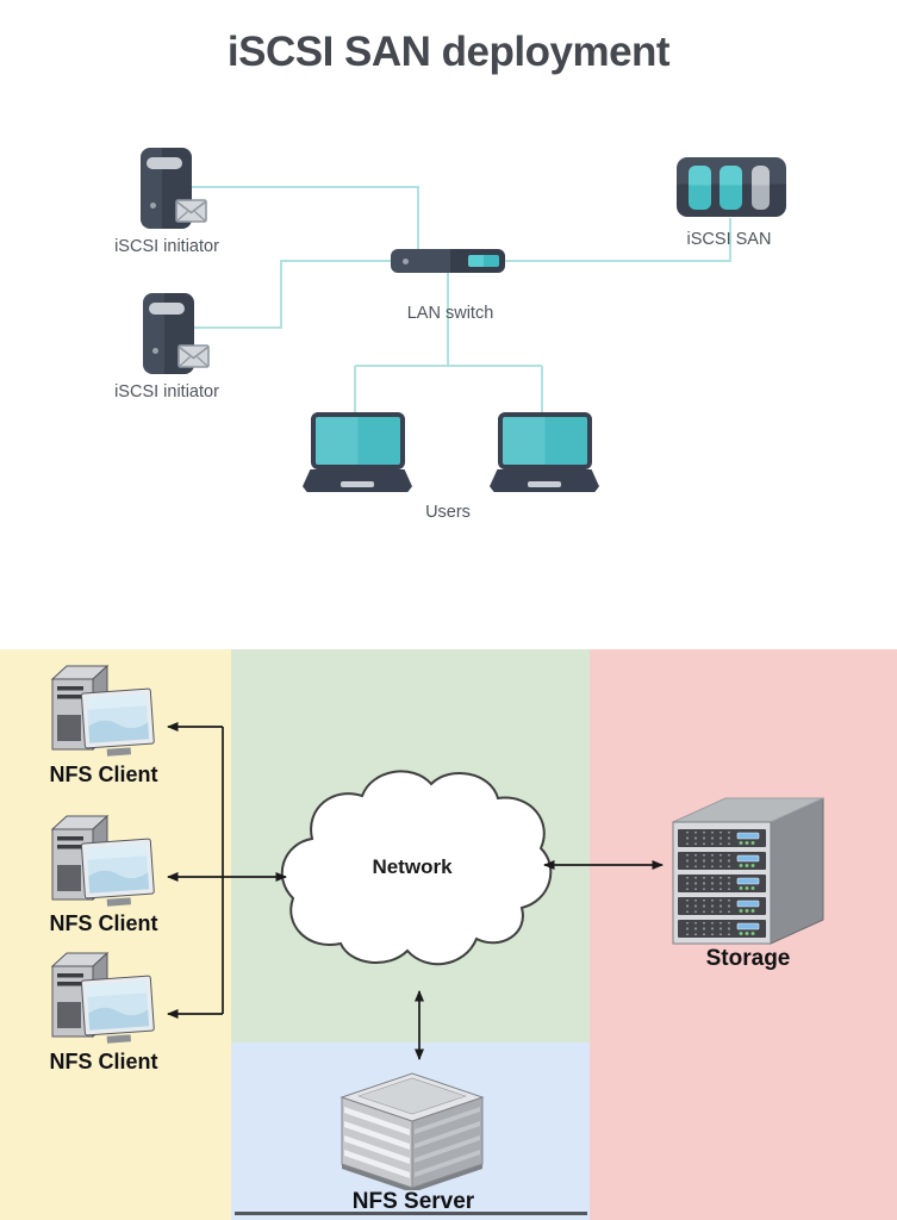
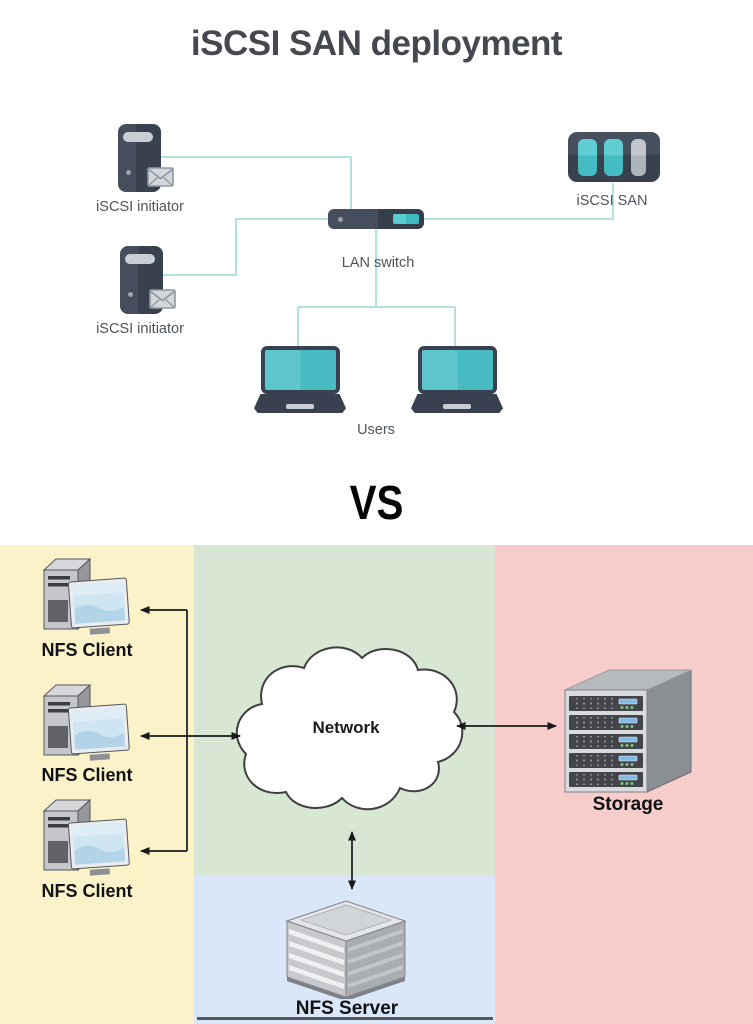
  iSCSI SAN deployment
  iSCSI initiator
  iSCSI initiator
  iSCSI SAN
  LAN switch
  Users
+ VS
  Network
  NFS Client
  NFS Client
  NFS Client
  Storage
  NFS Server
